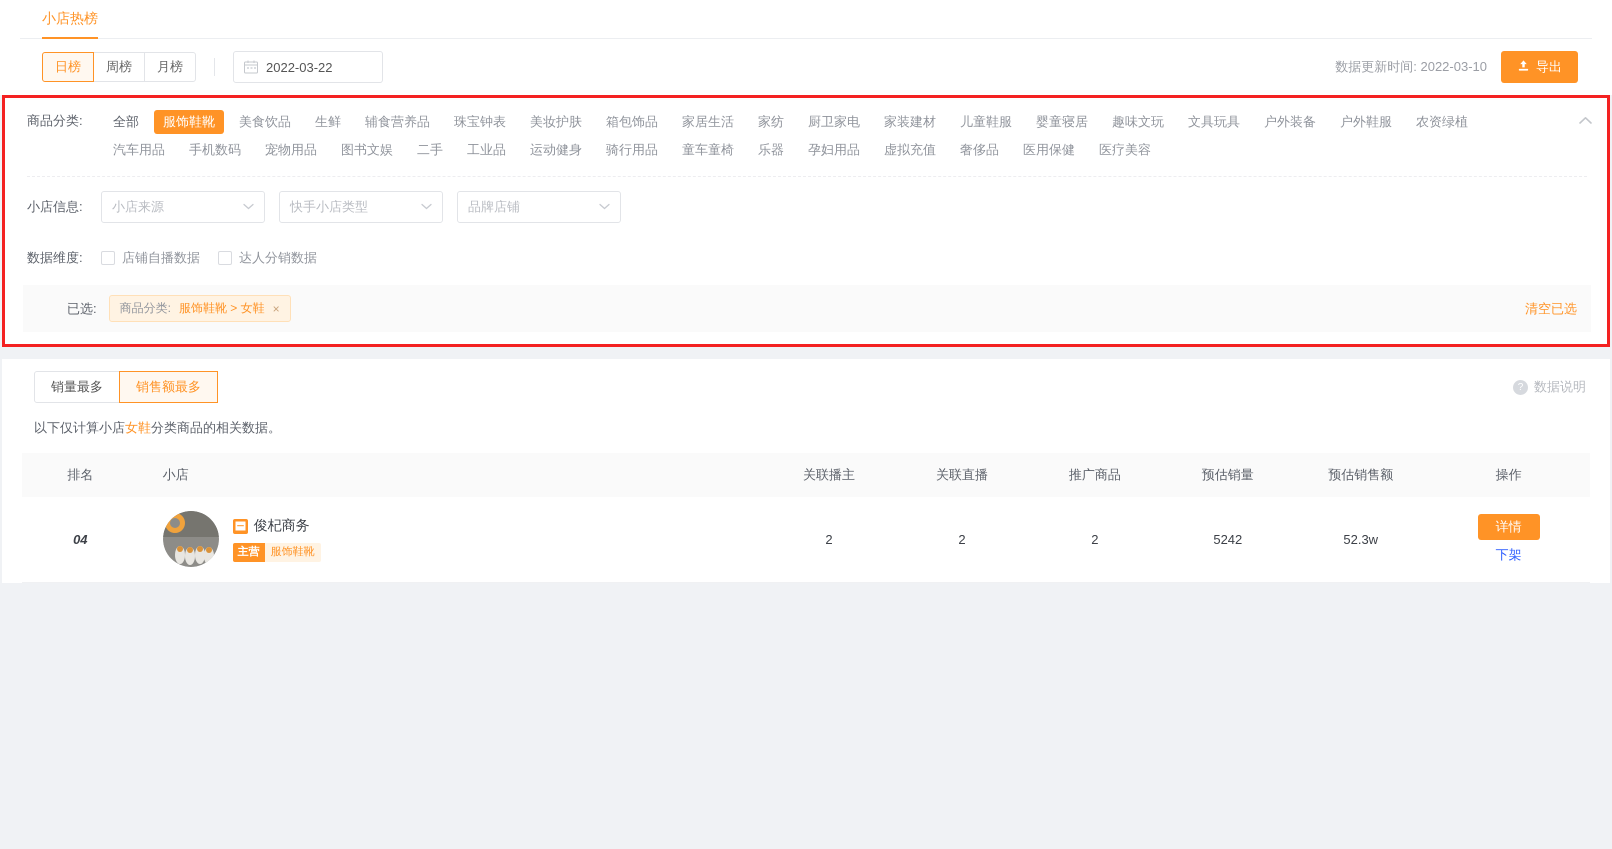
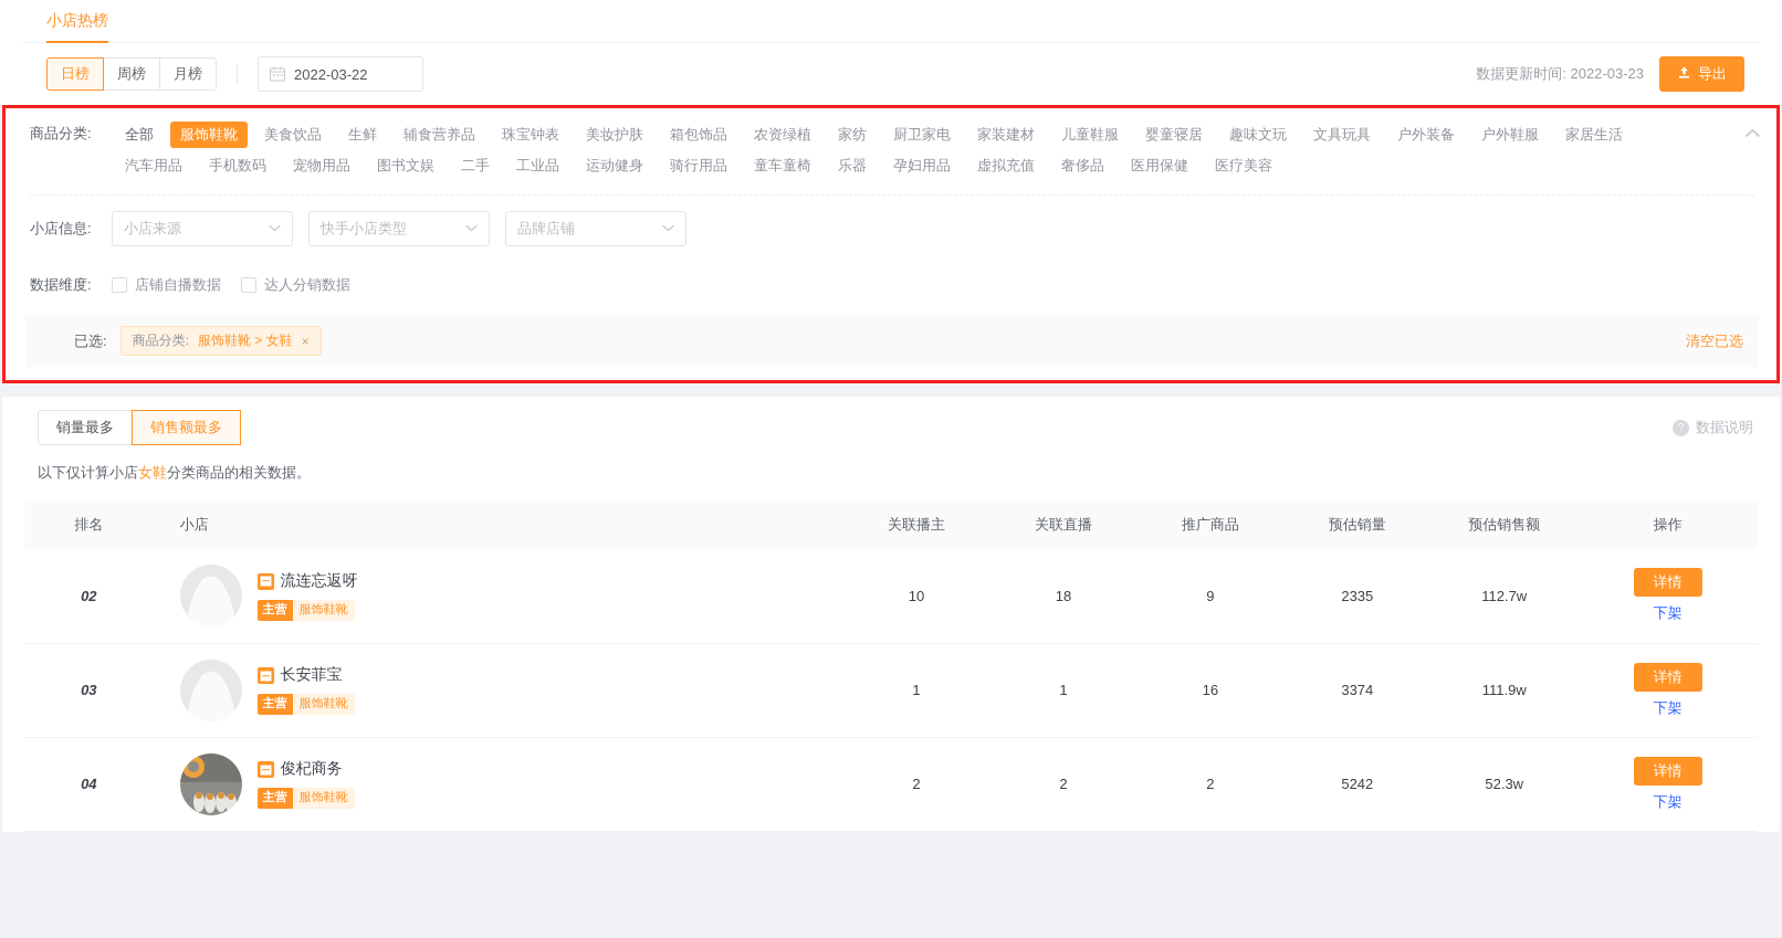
  小店热榜
  日榜
  周榜
  月榜
  2022-03-22
- 数据更新时间: 2022-03-10
+ 数据更新时间: 2022-03-23
  导出
  商品分类:
  全部
  服饰鞋靴
  美食饮品
  生鲜
  辅食营养品
  珠宝钟表
  美妆护肤
  箱包饰品
- 家居生活
+ 农资绿植
  家纺
  厨卫家电
  家装建材
  儿童鞋服
  婴童寝居
  趣味文玩
  文具玩具
  户外装备
  户外鞋服
- 农资绿植
+ 家居生活
  汽车用品
  手机数码
  宠物用品
  图书文娱
  二手
  工业品
  运动健身
  骑行用品
  童车童椅
  乐器
  孕妇用品
  虚拟充值
  奢侈品
  医用保健
  医疗美容
  小店信息:
  小店来源
  快手小店类型
  品牌店铺
  数据维度:
  店铺自播数据
  达人分销数据
  已选:
  商品分类:
  服饰鞋靴 > 女鞋
  ×
  清空已选
  销量最多
  销售额最多
  ?
  数据说明
  以下仅计算小店女鞋分类商品的相关数据。
  排名	小店	关联播主	关联直播	推广商品	预估销量	预估销售额	操作
+ 02	流连忘返呀 主营 服饰鞋靴	10	18	9	2335	112.7w	详情 下架
+ 03	长安菲宝 主营 服饰鞋靴	1	1	16	3374	111.9w	详情 下架
  04	俊杞商务 主营 服饰鞋靴	2	2	2	5242	52.3w	详情 下架
